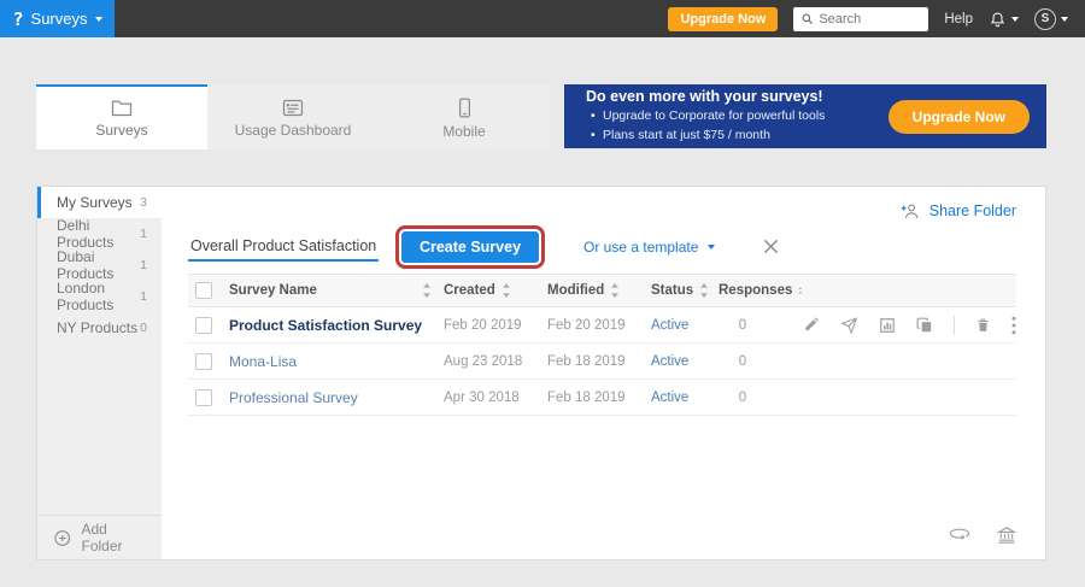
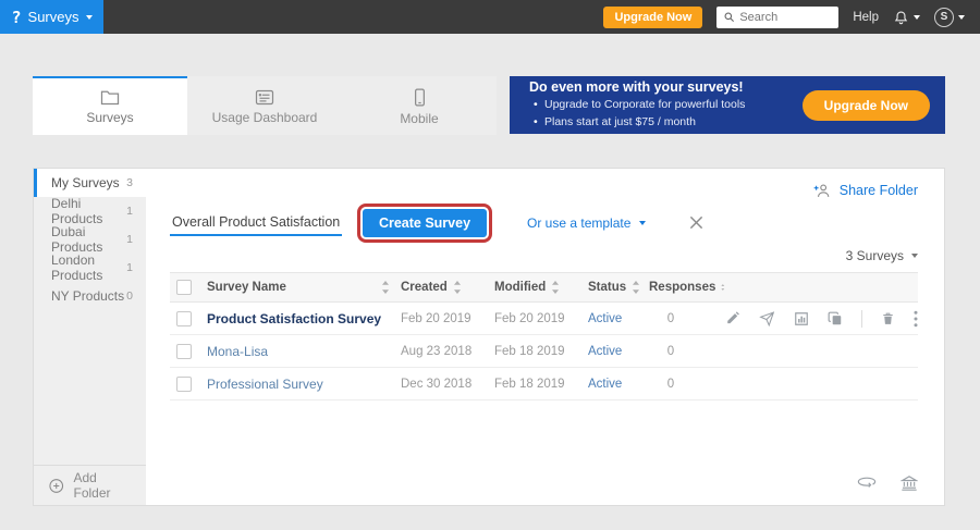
  ?
  Surveys
  Upgrade Now
  Search
  Help
  S
  Surveys
  Usage Dashboard
  Mobile
  Do even more with your surveys!
  Upgrade to Corporate for powerful tools
  Plans start at just $75 / month
  Upgrade Now
  My Surveys
  3
  Delhi Products
  1
  Dubai Products
  1
  London Products
  1
  NY Products
  0
  Add Folder
  Share Folder
  Overall Product Satisfaction
  Create Survey
  Or use a template
+ 3 Surveys
  Survey Name
  Created
  Modified
  Status
  Responses
  Product Satisfaction Survey
  Feb 20 2019
  Feb 20 2019
  Active
  0
  Mona-Lisa
  Aug 23 2018
  Feb 18 2019
  Active
  0
  Professional Survey
- Apr 30 2018
+ Dec 30 2018
  Feb 18 2019
  Active
  0
